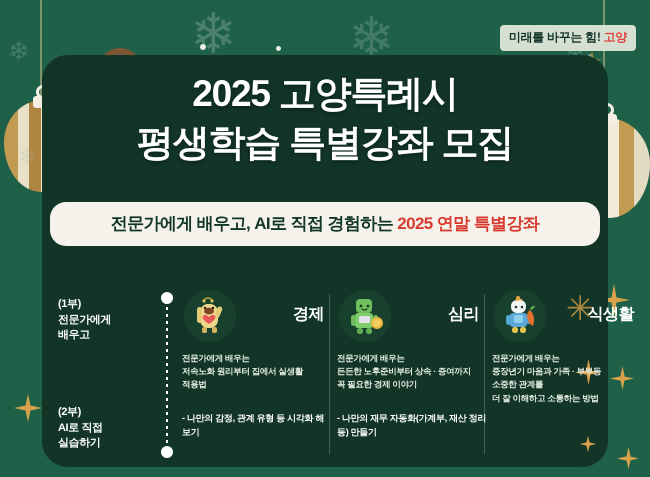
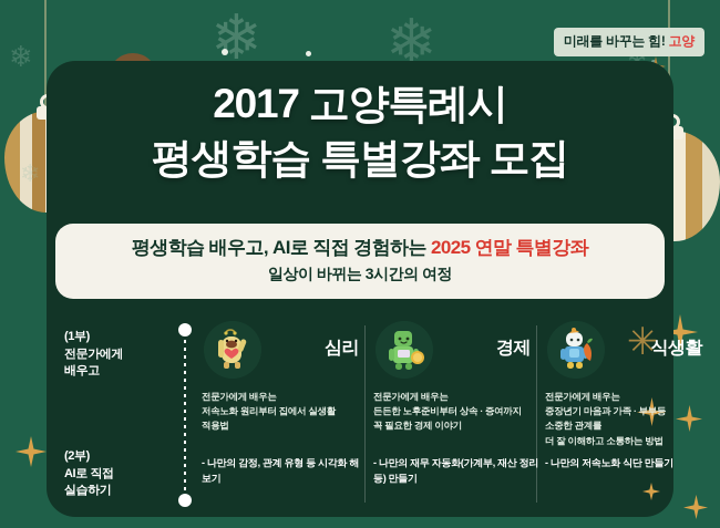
  ❄
  ❄
  ❄
  ❄
  ✳
  미래를 바꾸는 힘! 고양
- 2025 고양특례시
+ 2017 고양특례시
  평생학습 특별강좌 모집
- 전문가에게 배우고, AI로 직접 경험하는 2025 연말 특별강좌
+ 평생학습 배우고, AI로 직접 경험하는 2025 연말 특별강좌
+ 일상이 바뀌는 3시간의 여정
  (1부)
  전문가에게
  배우고
  (2부)
  AI로 직접
  실습하기
- 경제
+ 심리
  전문가에게 배우는
  저속노화 원리부터 집에서 실생활
  적용법
  - 나만의 감정, 관계 유형 등 시각화 해보기
- 심리
+ 경제
  전문가에게 배우는
  든든한 노후준비부터 상속 · 증여까지
  꼭 필요한 경제 이야기
  - 나만의 재무 자동화(가계부, 재산 정리 등) 만들기
  식생활
  전문가에게 배우는
  중장년기 마음과 가족 · 부부등
  소중한 관계를
  더 잘 이해하고 소통하는 방법
+ - 나만의 저속노화 식단 만들기
